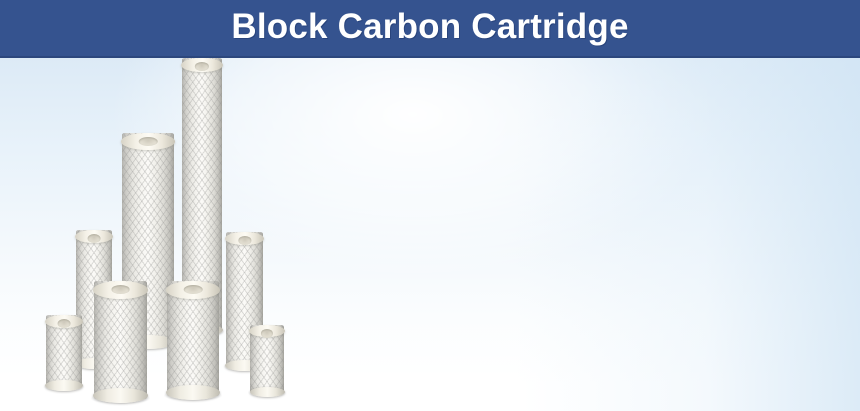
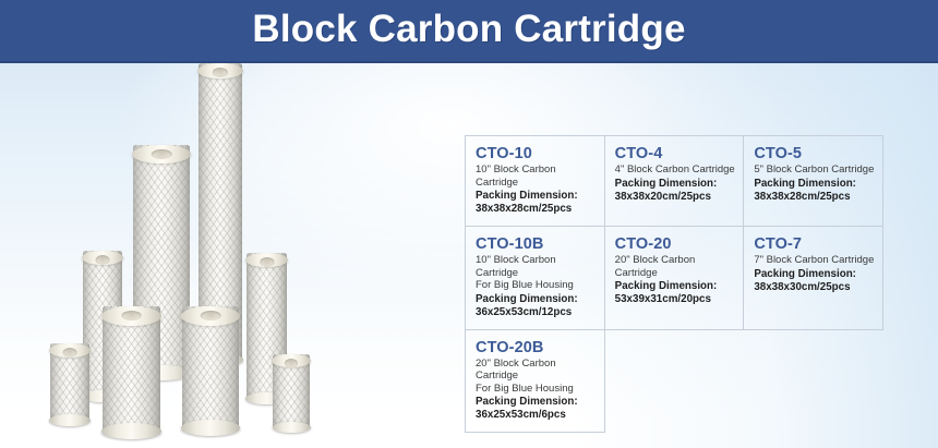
  Block Carbon Cartridge
+ CTO-10 10ʺ Block Carbon Cartridge Packing Dimension: 38x38x28cm/25pcs	CTO-4 4ʺ Block Carbon Cartridge Packing Dimension: 38x38x20cm/25pcs	CTO-5 5ʺ Block Carbon Cartridge Packing Dimension: 38x38x28cm/25pcs
+ CTO-10B 10ʺ Block Carbon Cartridge For Big Blue Housing Packing Dimension: 36x25x53cm/12pcs	CTO-20 20ʺ Block Carbon Cartridge Packing Dimension: 53x39x31cm/20pcs	CTO-7 7ʺ Block Carbon Cartridge Packing Dimension: 38x38x30cm/25pcs
+ CTO-20B 20ʺ Block Carbon Cartridge For Big Blue Housing Packing Dimension: 36x25x53cm/6pcs
